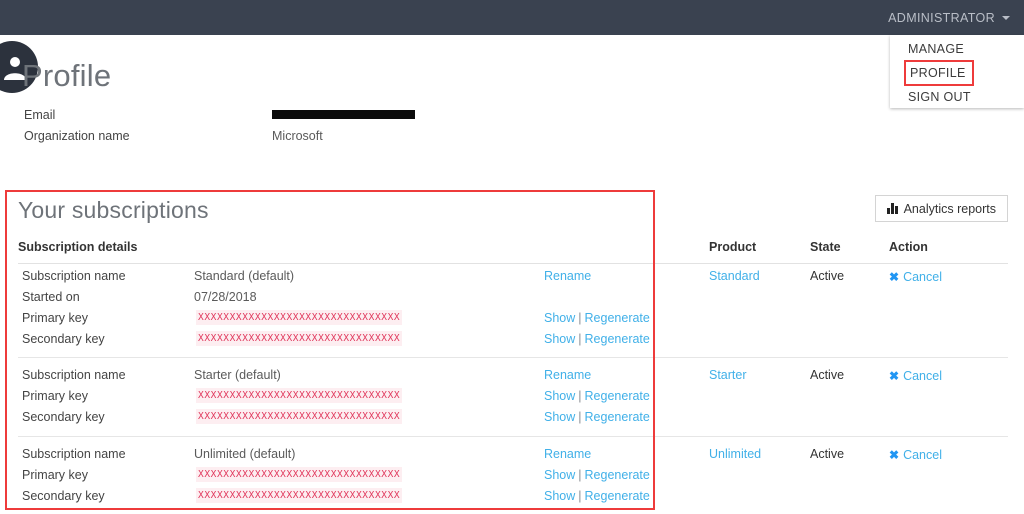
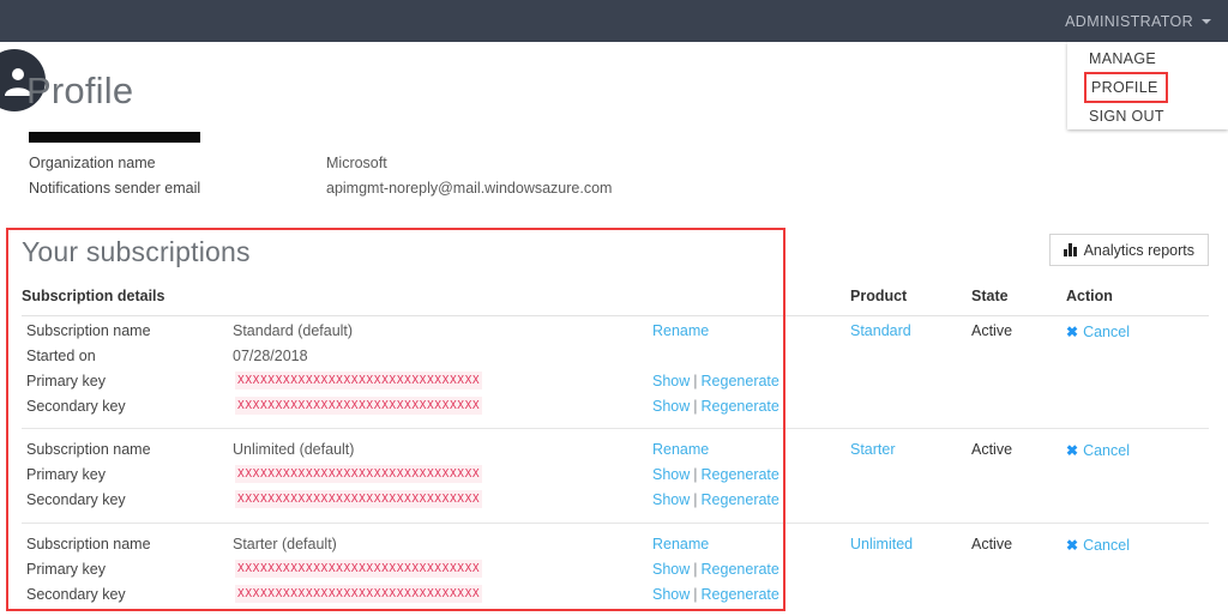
  ADMINISTRATOR
  MANAGE
  PROFILE
  SIGN OUT
  Profile
- Email
  Organization name
  Microsoft
+ Notifications sender email
+ apimgmt-noreply@mail.windowsazure.com
  Your subscriptions
  Analytics reports
  Subscription details
  Product
  State
  Action
  Subscription name
  Standard (default)
  Rename
  Started on
  07/28/2018
  Primary key
  XXXXXXXXXXXXXXXXXXXXXXXXXXXXXXXX
  Show | Regenerate
  Secondary key
  XXXXXXXXXXXXXXXXXXXXXXXXXXXXXXXX
  Show | Regenerate
  Standard
  Active
  ✖ Cancel
  Subscription name
- Starter (default)
+ Unlimited (default)
  Rename
  Primary key
  XXXXXXXXXXXXXXXXXXXXXXXXXXXXXXXX
  Show | Regenerate
  Secondary key
  XXXXXXXXXXXXXXXXXXXXXXXXXXXXXXXX
  Show | Regenerate
  Starter
  Active
  ✖ Cancel
  Subscription name
- Unlimited (default)
+ Starter (default)
  Rename
  Primary key
  XXXXXXXXXXXXXXXXXXXXXXXXXXXXXXXX
  Show | Regenerate
  Secondary key
  XXXXXXXXXXXXXXXXXXXXXXXXXXXXXXXX
  Show | Regenerate
  Unlimited
  Active
  ✖ Cancel
